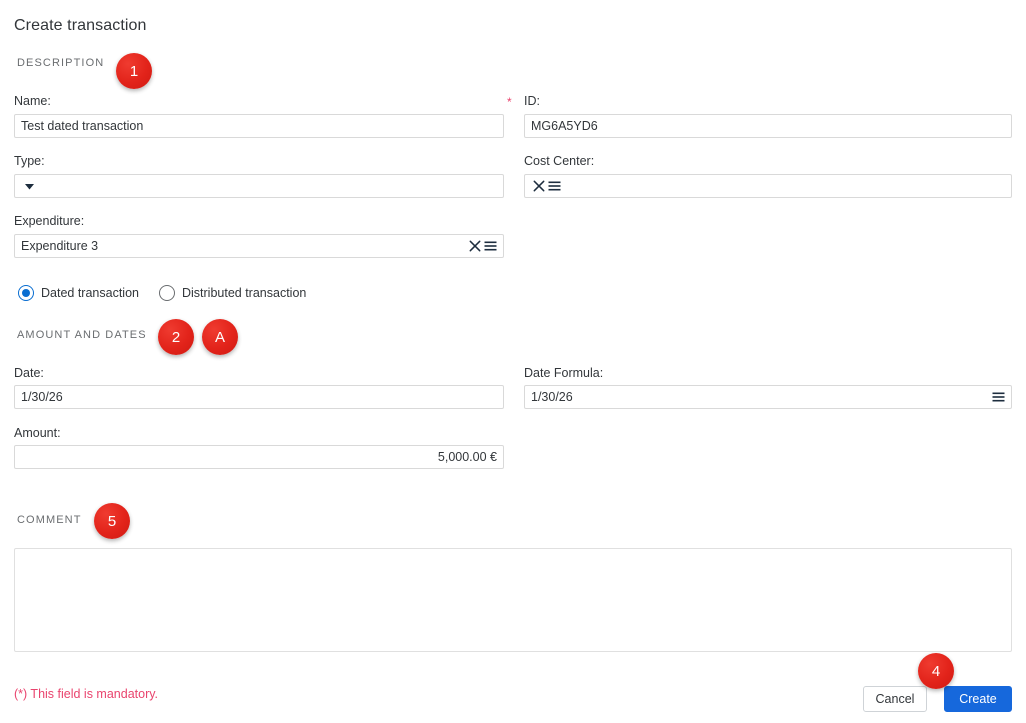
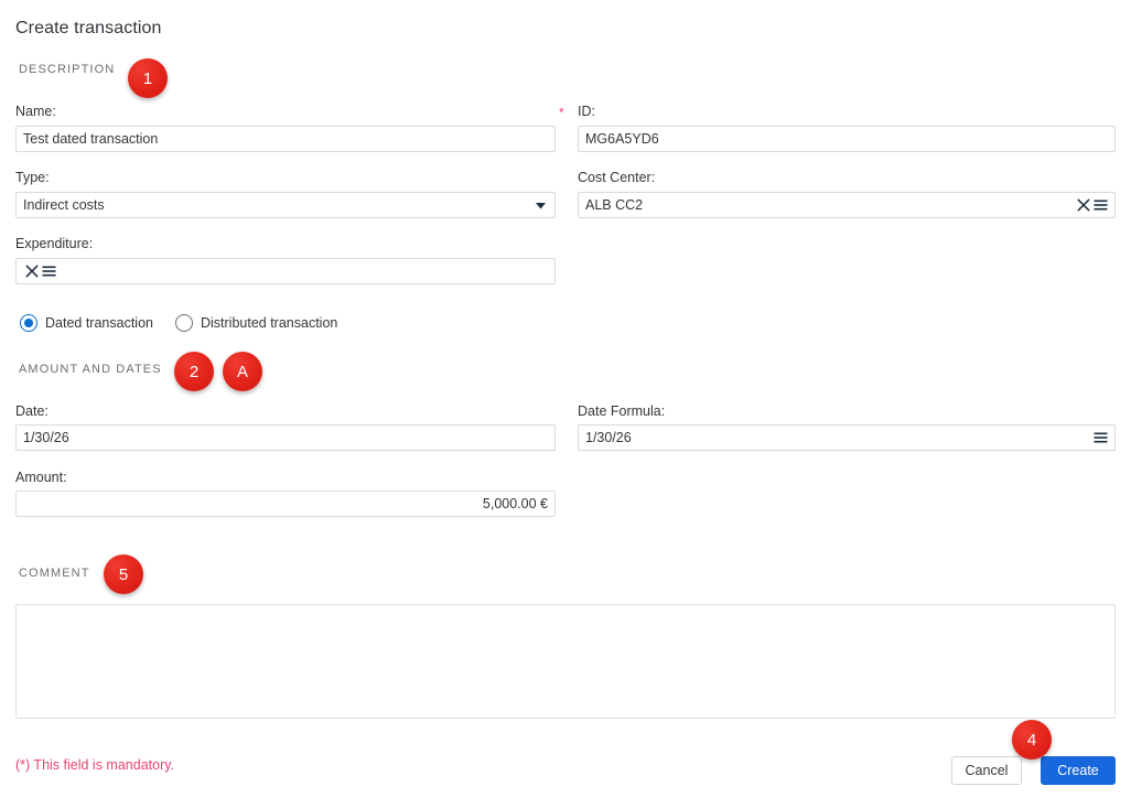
  Create transaction
  DESCRIPTION
  Name:
  Test dated transaction
  *
  ID:
  MG6A5YD6
  Type:
+ Indirect costs
  Cost Center:
+ ALB CC2
  Expenditure:
- Expenditure 3
  Dated transaction
  Distributed transaction
  AMOUNT AND DATES
  Date:
  1/30/26
  Date Formula:
  1/30/26
  Amount:
  5,000.00 €
  COMMENT
  (*) This field is mandatory.
  Cancel
  Create
  1
  2
  A
  5
  4
